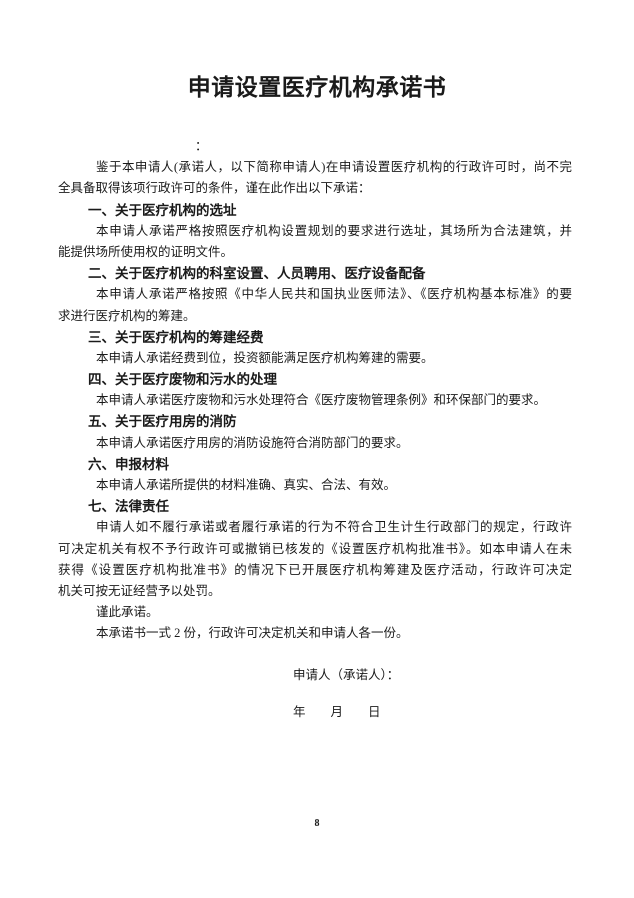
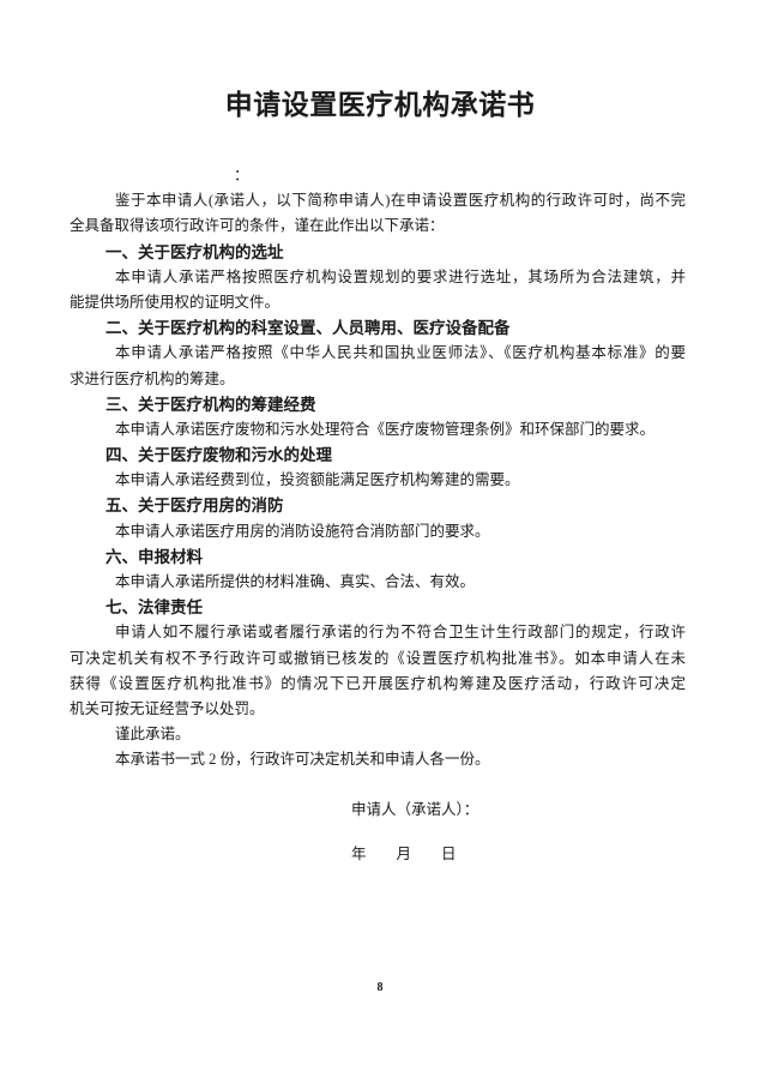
  申请设置医疗机构承诺书
  ：
  鉴于本申请人(承诺人，以下简称申请人)在申请设置医疗机构的行政许可时，尚不完
  全具备取得该项行政许可的条件，谨在此作出以下承诺：
  一、关于医疗机构的选址
  本申请人承诺严格按照医疗机构设置规划的要求进行选址，其场所为合法建筑，并
  能提供场所使用权的证明文件。
  二、关于医疗机构的科室设置、人员聘用、医疗设备配备
  本申请人承诺严格按照《中华人民共和国执业医师法》、《医疗机构基本标准》的要
  求进行医疗机构的筹建。
  三、关于医疗机构的筹建经费
- 本申请人承诺经费到位，投资额能满足医疗机构筹建的需要。
+ 本申请人承诺医疗废物和污水处理符合《医疗废物管理条例》和环保部门的要求。
  四、关于医疗废物和污水的处理
- 本申请人承诺医疗废物和污水处理符合《医疗废物管理条例》和环保部门的要求。
+ 本申请人承诺经费到位，投资额能满足医疗机构筹建的需要。
  五、关于医疗用房的消防
  本申请人承诺医疗用房的消防设施符合消防部门的要求。
  六、申报材料
  本申请人承诺所提供的材料准确、真实、合法、有效。
  七、法律责任
  申请人如不履行承诺或者履行承诺的行为不符合卫生计生行政部门的规定，行政许
  可决定机关有权不予行政许可或撤销已核发的《设置医疗机构批准书》。如本申请人在未
  获得《设置医疗机构批准书》的情况下已开展医疗机构筹建及医疗活动，行政许可决定
  机关可按无证经营予以处罚。
  谨此承诺。
  本承诺书一式 2 份，行政许可决定机关和申请人各一份。
  申请人（承诺人）：
  年 月 日
  8
